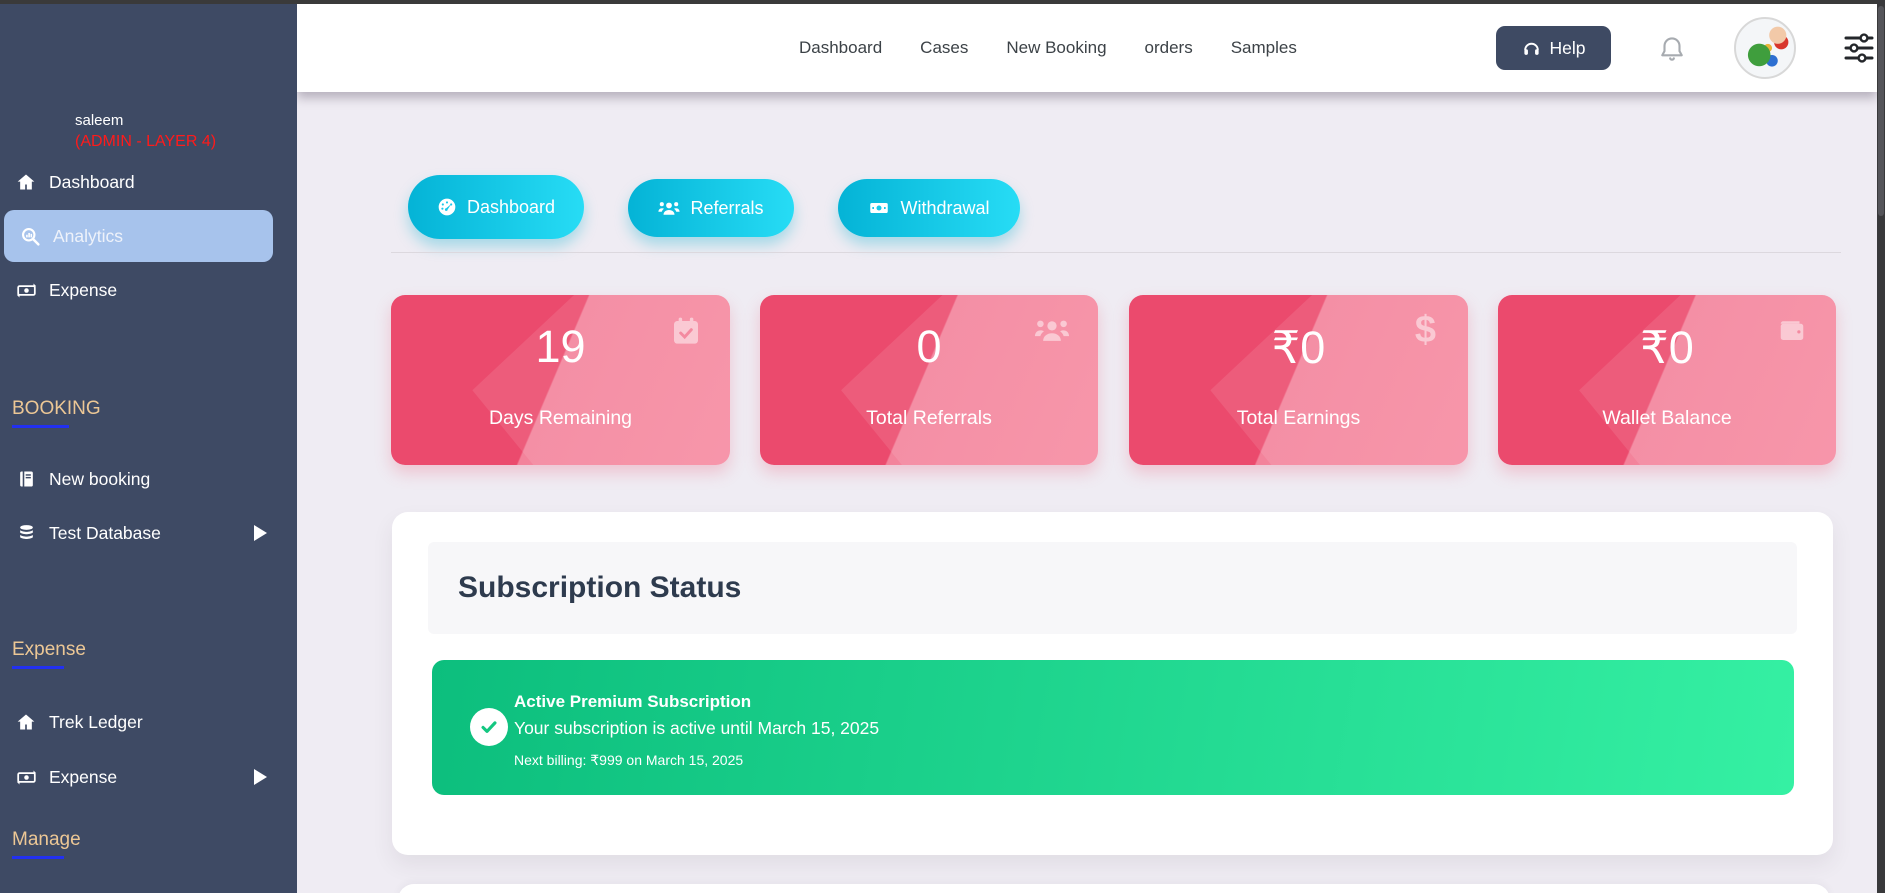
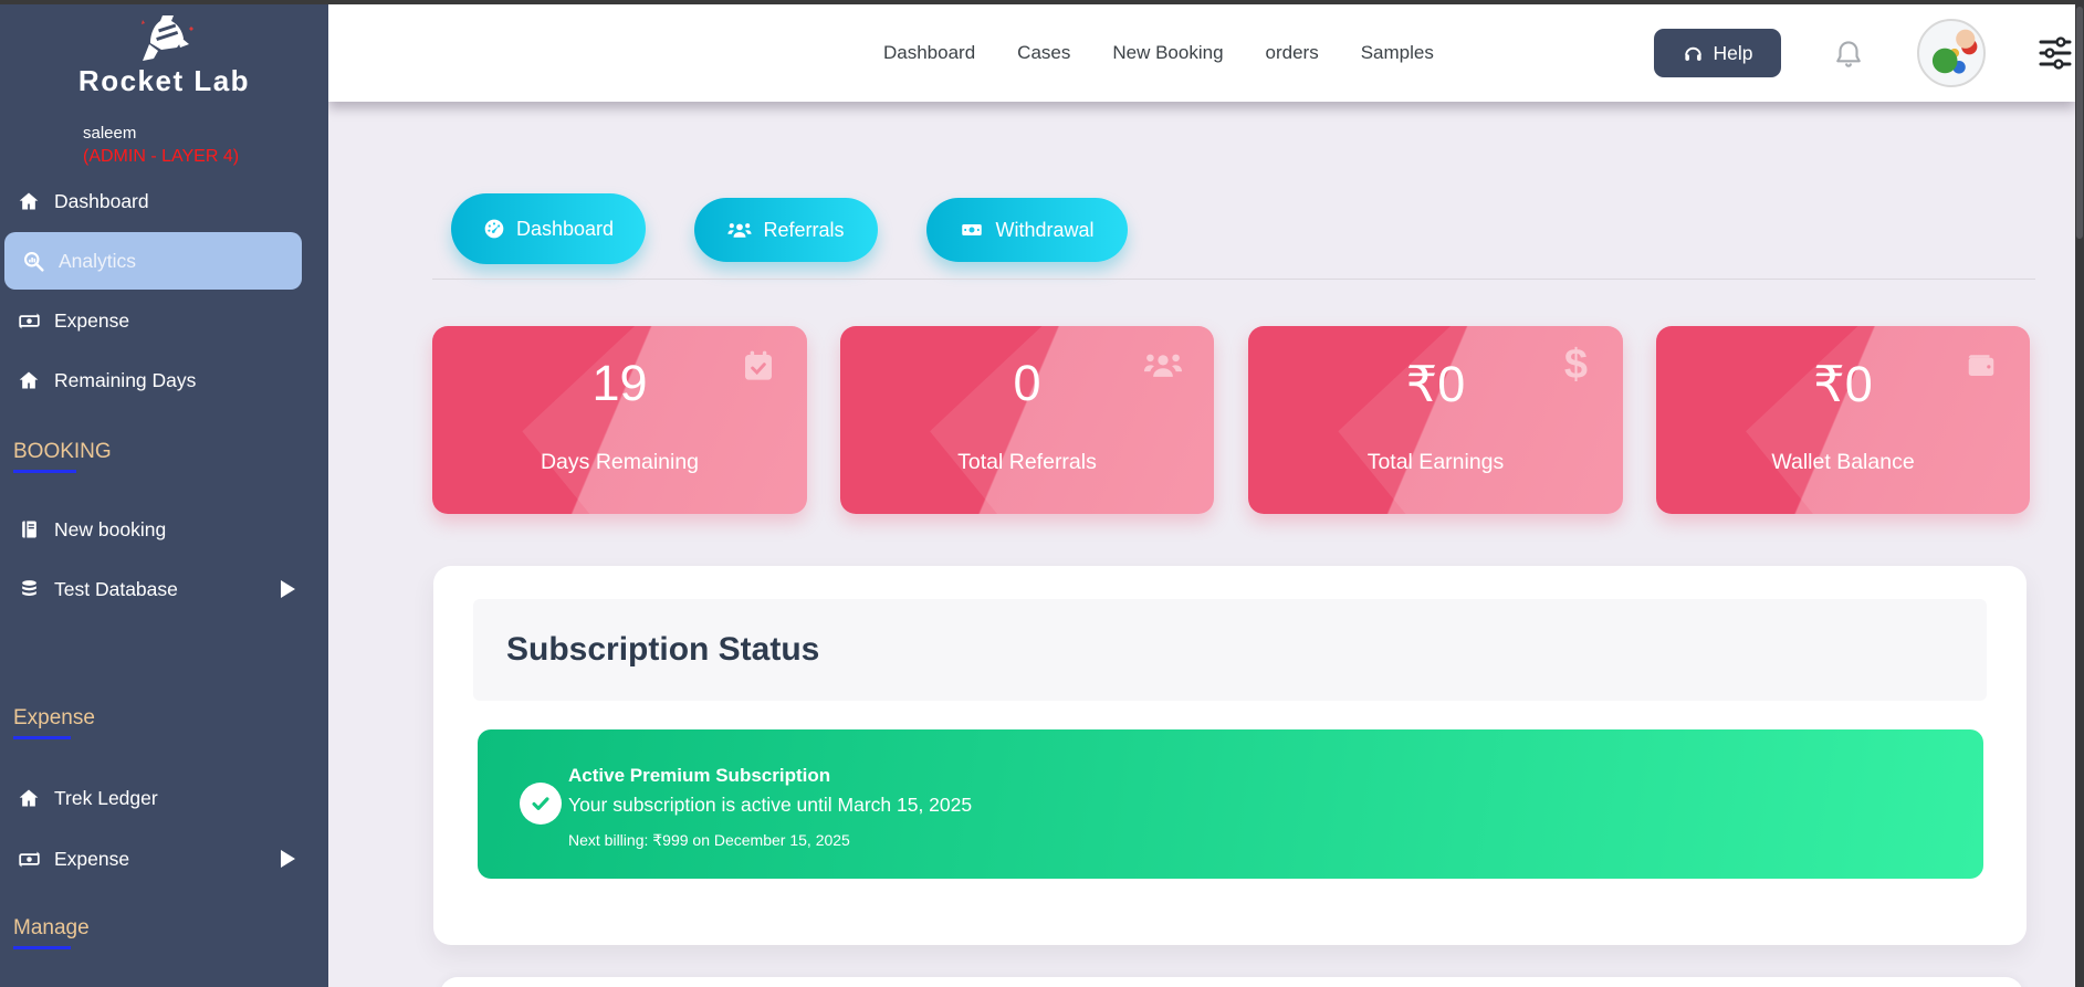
+ Rocket Lab
  saleem
  (ADMIN - LAYER 4)
  Dashboard
  Analytics
  Expense
+ Remaining Days
  BOOKING
  New booking
  Test Database
  Expense
  Trek Ledger
  Expense
  Manage
  Dashboard
  Cases
  New Booking
  orders
  Samples
  Help
  Dashboard
  Referrals
  Withdrawal
  19
  Days Remaining
  0
  Total Referrals
  ₹0
  Total Earnings
  $
  ₹0
  Wallet Balance
  Subscription Status
  Active Premium Subscription
  Your subscription is active until March 15, 2025
- Next billing: ₹999 on March 15, 2025
+ Next billing: ₹999 on December 15, 2025
